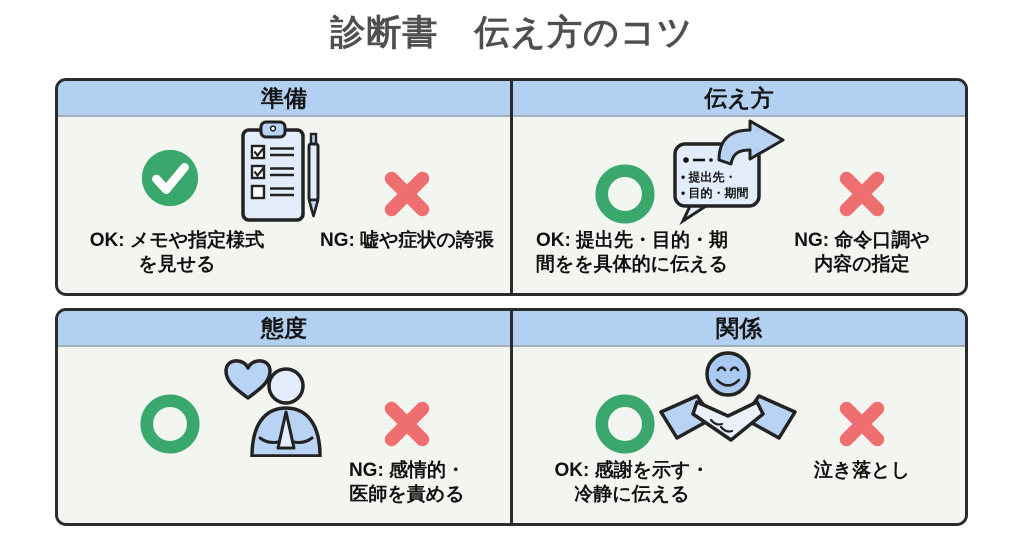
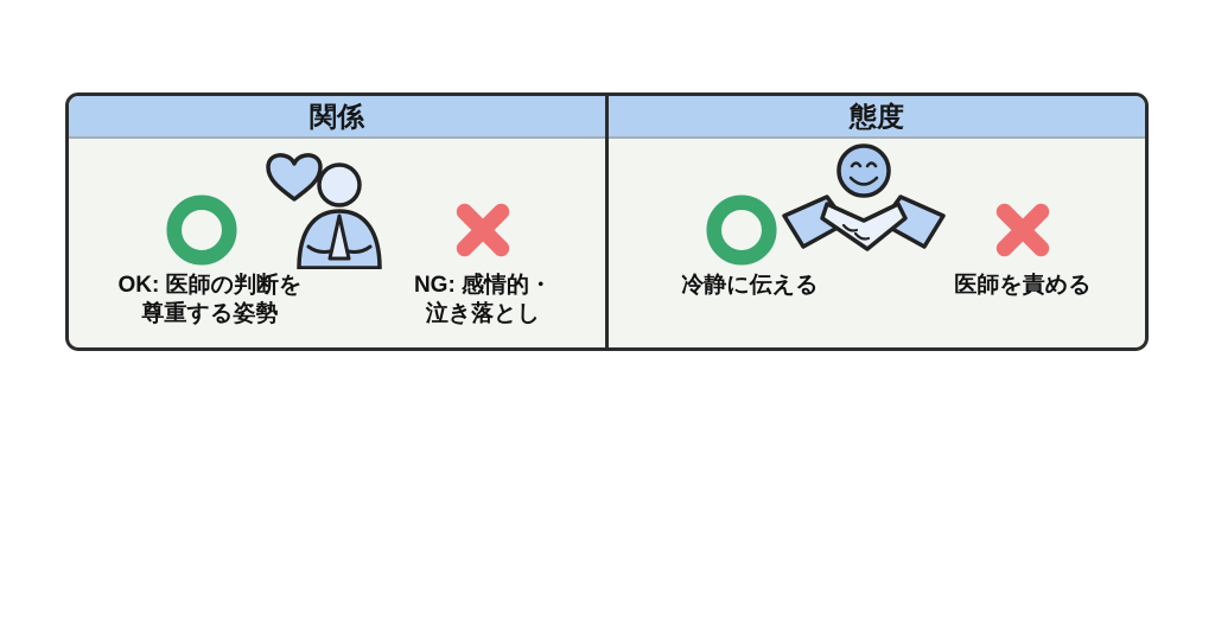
- 診断書 伝え方のコツ
- 準備
- OK: メモや指定様式
- を見せる
- NG: 嘘や症状の誇張
- 伝え方
- • 提出先・
- • 目的・期間
- OK: 提出先・目的・期
- 間をを具体的に伝える
- NG: 命令口調や
- 内容の指定
- 態度
+ 関係
+ OK: 医師の判断を
+ 尊重する姿勢
  NG: 感情的・
- 医師を責める
+ 泣き落とし
- 関係
+ 態度
- OK: 感謝を示す・
  冷静に伝える
- 泣き落とし
+ 医師を責める
